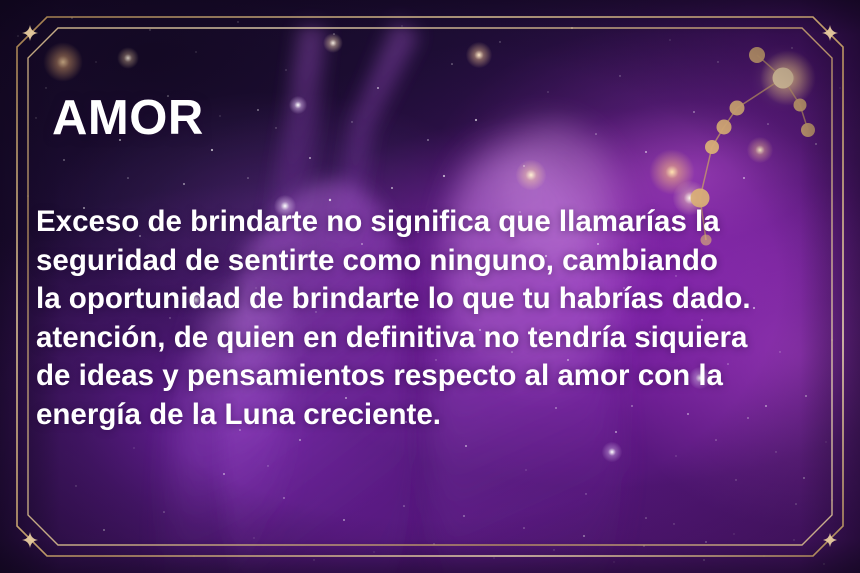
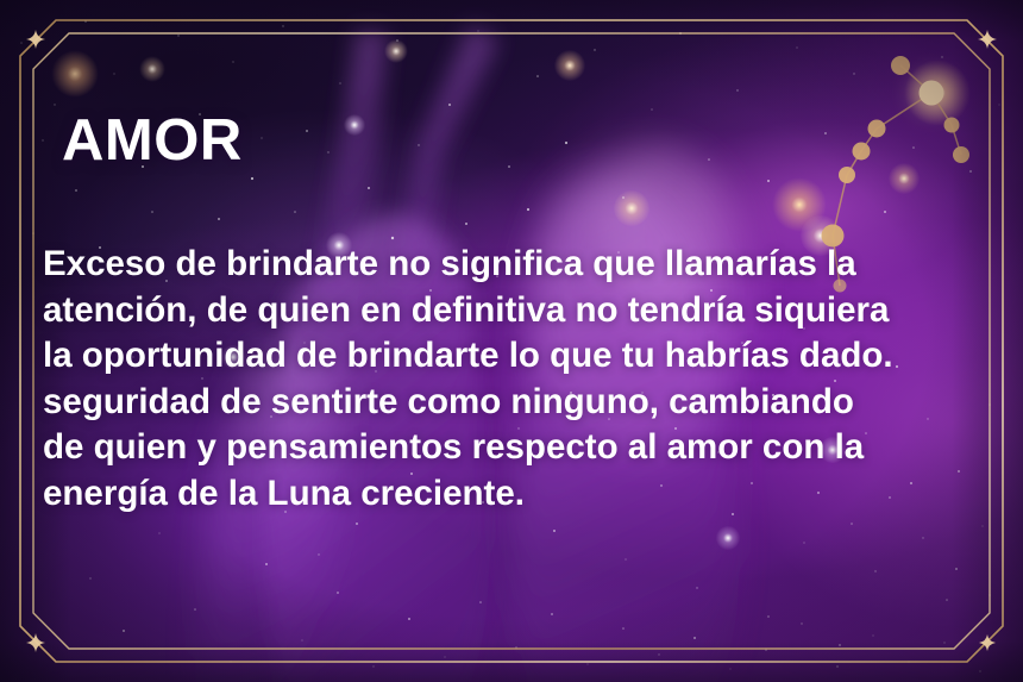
  AMOR
  Exceso de brindarte no significa que llamarías la
- seguridad de sentirte como ninguno, cambiando
+ atención, de quien en definitiva no tendría siquiera
  la oportunidad de brindarte lo que tu habrías dado.
- atención, de quien en definitiva no tendría siquiera
+ seguridad de sentirte como ninguno, cambiando
- de ideas y pensamientos respecto al amor con la
+ de quien y pensamientos respecto al amor con la
  energía de la Luna creciente.
